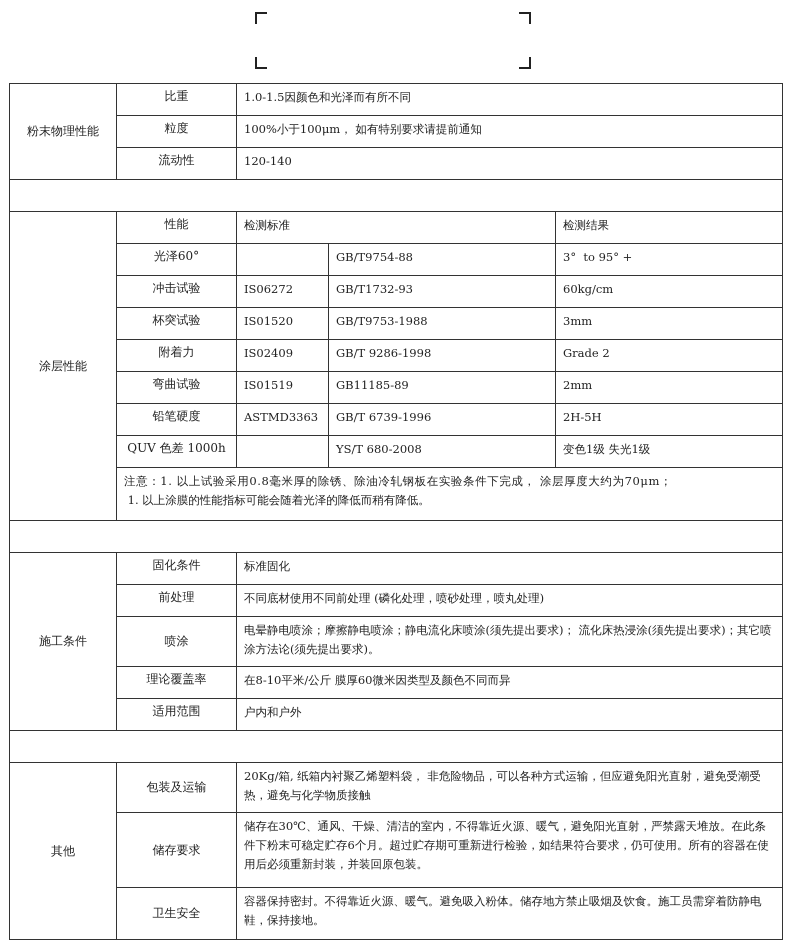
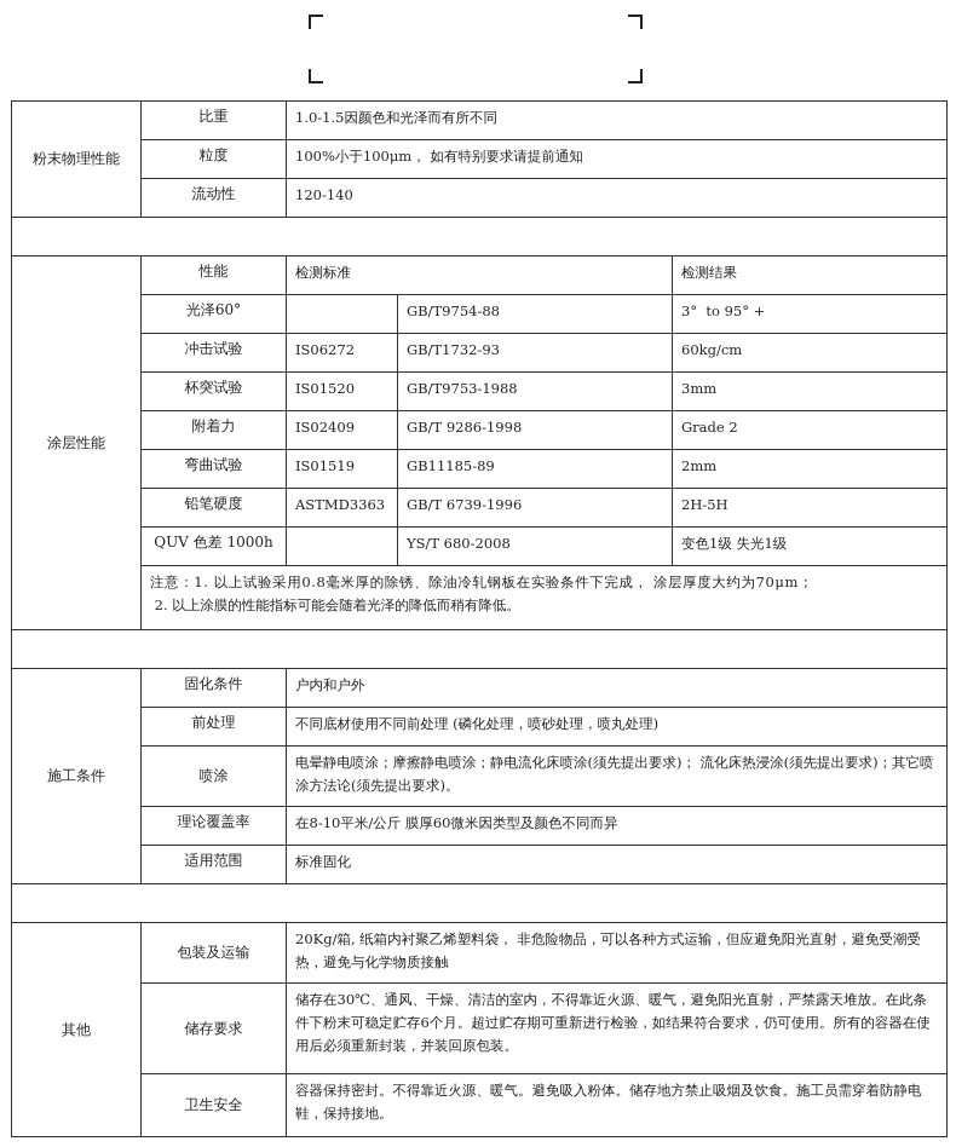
  粉末物理性能	比重	1.0-1.5因颜色和光泽而有所不同
  粒度	100%小于100μm， 如有特别要求请提前通知
  流动性	120-140
  涂层性能	性能	检测标准	检测结果
  光泽60°		GB/T9754-88	3° to 95° +
  冲击试验	IS06272	GB/T1732-93	60kg/cm
  杯突试验	IS01520	GB/T9753-1988	3mm
  附着力	IS02409	GB/T 9286-1998	Grade 2
  弯曲试验	IS01519	GB11185-89	2mm
  铅笔硬度	ASTMD3363	GB/T 6739-1996	2H-5H
  QUV 色差 1000h		YS/T 680-2008	变色1级 失光1级
- 注意：1. 以上试验采用0.8毫米厚的除锈、除油冷轧钢板在实验条件下完成， 涂层厚度大约为70μm； 1. 以上涂膜的性能指标可能会随着光泽的降低而稍有降低。
+ 注意：1. 以上试验采用0.8毫米厚的除锈、除油冷轧钢板在实验条件下完成， 涂层厚度大约为70μm； 2. 以上涂膜的性能指标可能会随着光泽的降低而稍有降低。
- 施工条件	固化条件	标准固化
+ 施工条件	固化条件	户内和户外
  前处理	不同底材使用不同前处理 (磷化处理，喷砂处理，喷丸处理)
  喷涂	电晕静电喷涂；摩擦静电喷涂；静电流化床喷涂(须先提出要求)； 流化床热浸涂(须先提出要求)；其它喷涂方法论(须先提出要求)。
  理论覆盖率	在8-10平米/公斤 膜厚60微米因类型及颜色不同而异
- 适用范围	户内和户外
+ 适用范围	标准固化
  其他	包装及运输	20Kg/箱, 纸箱内衬聚乙烯塑料袋， 非危险物品，可以各种方式运输，但应避免阳光直射，避免受潮受热，避免与化学物质接触
  储存要求	储存在30℃、通风、干燥、清洁的室内，不得靠近火源、暖气，避免阳光直射，严禁露天堆放。在此条件下粉末可稳定贮存6个月。超过贮存期可重新进行检验，如结果符合要求，仍可使用。所有的容器在使用后必须重新封装，并装回原包装。
  卫生安全	容器保持密封。不得靠近火源、暖气。避免吸入粉体。储存地方禁止吸烟及饮食。施工员需穿着防静电鞋，保持接地。
